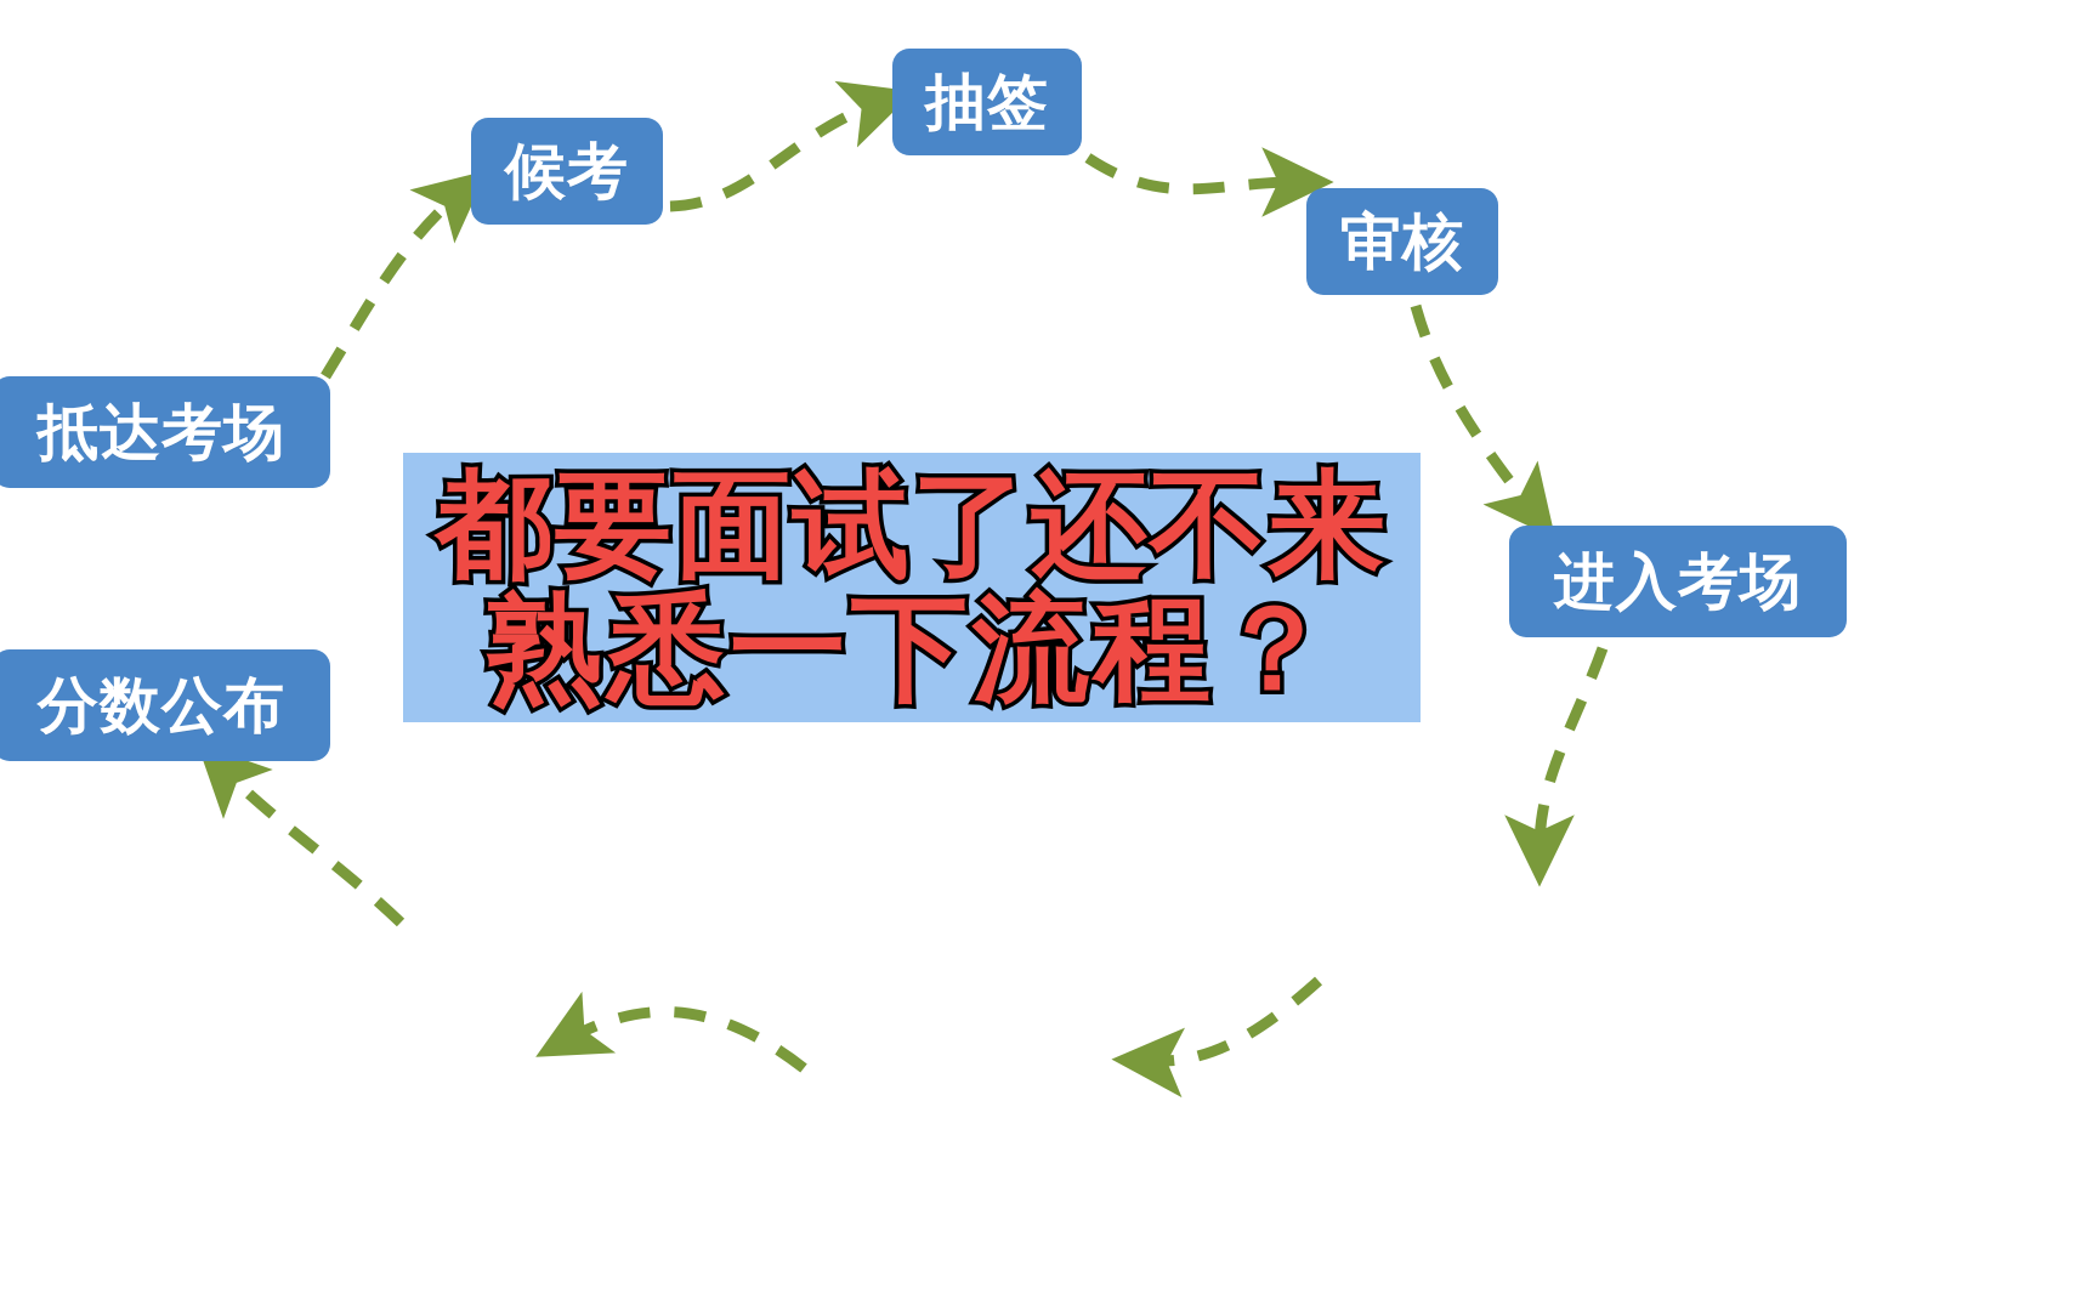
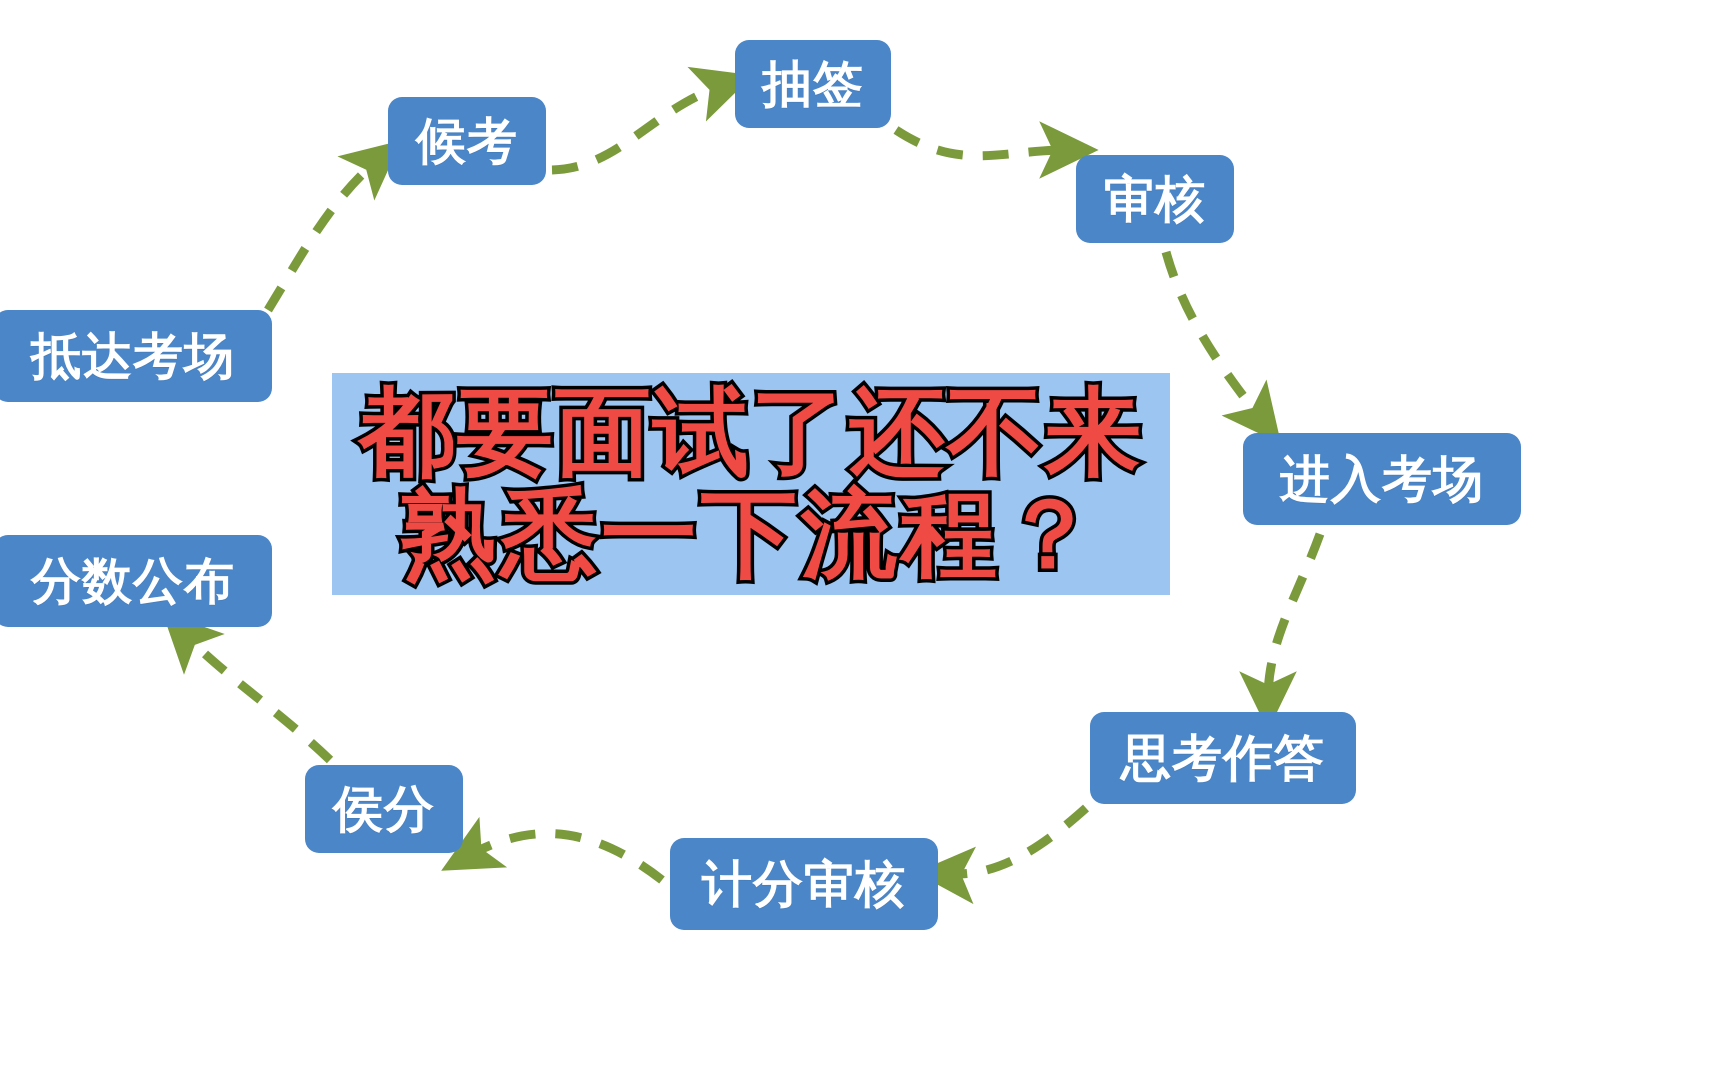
  抵达考场
  候考
  抽签
  审核
  进入考场
+ 思考作答
+ 计分审核
+ 侯分
  分数公布
  都要面试了还不来
  熟悉一下流程？
